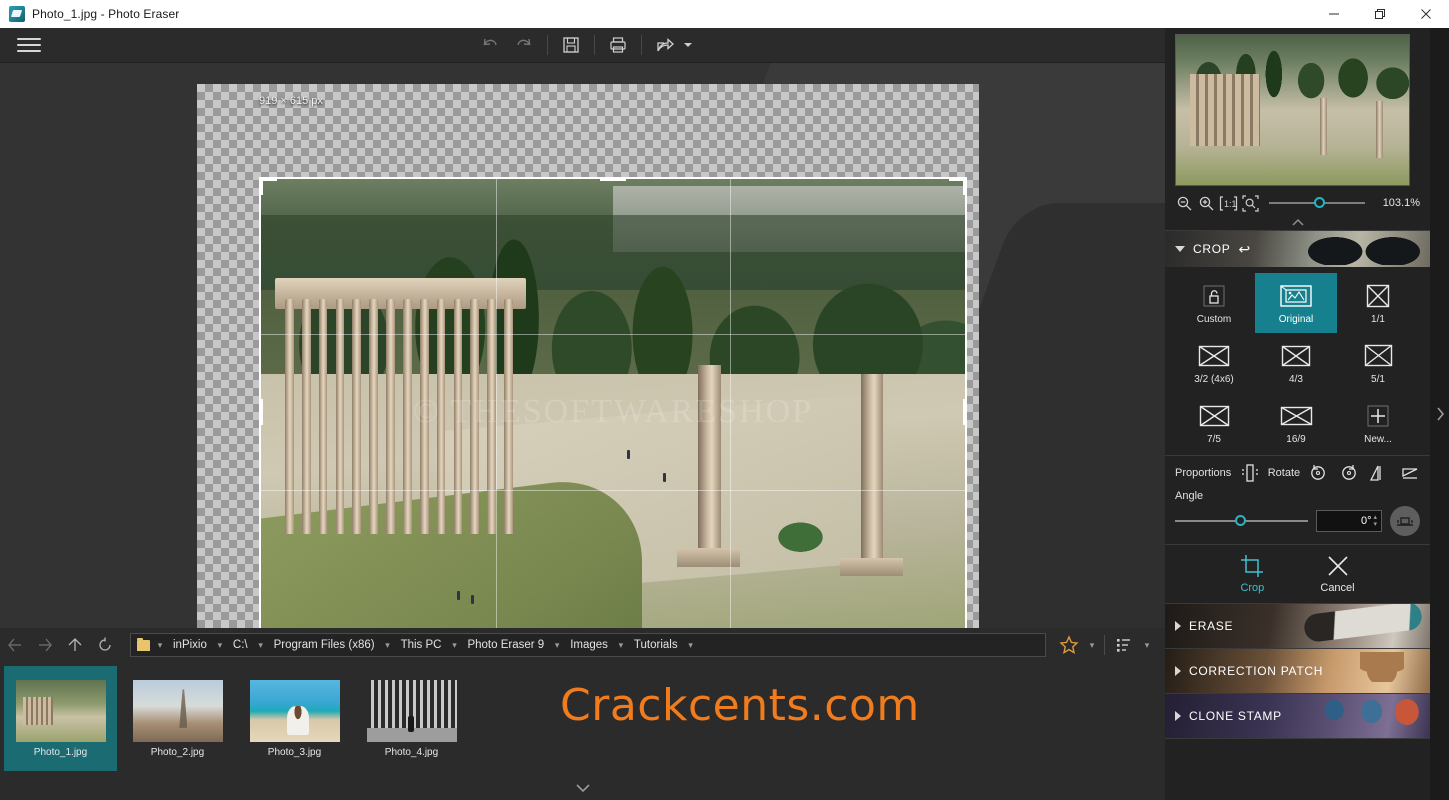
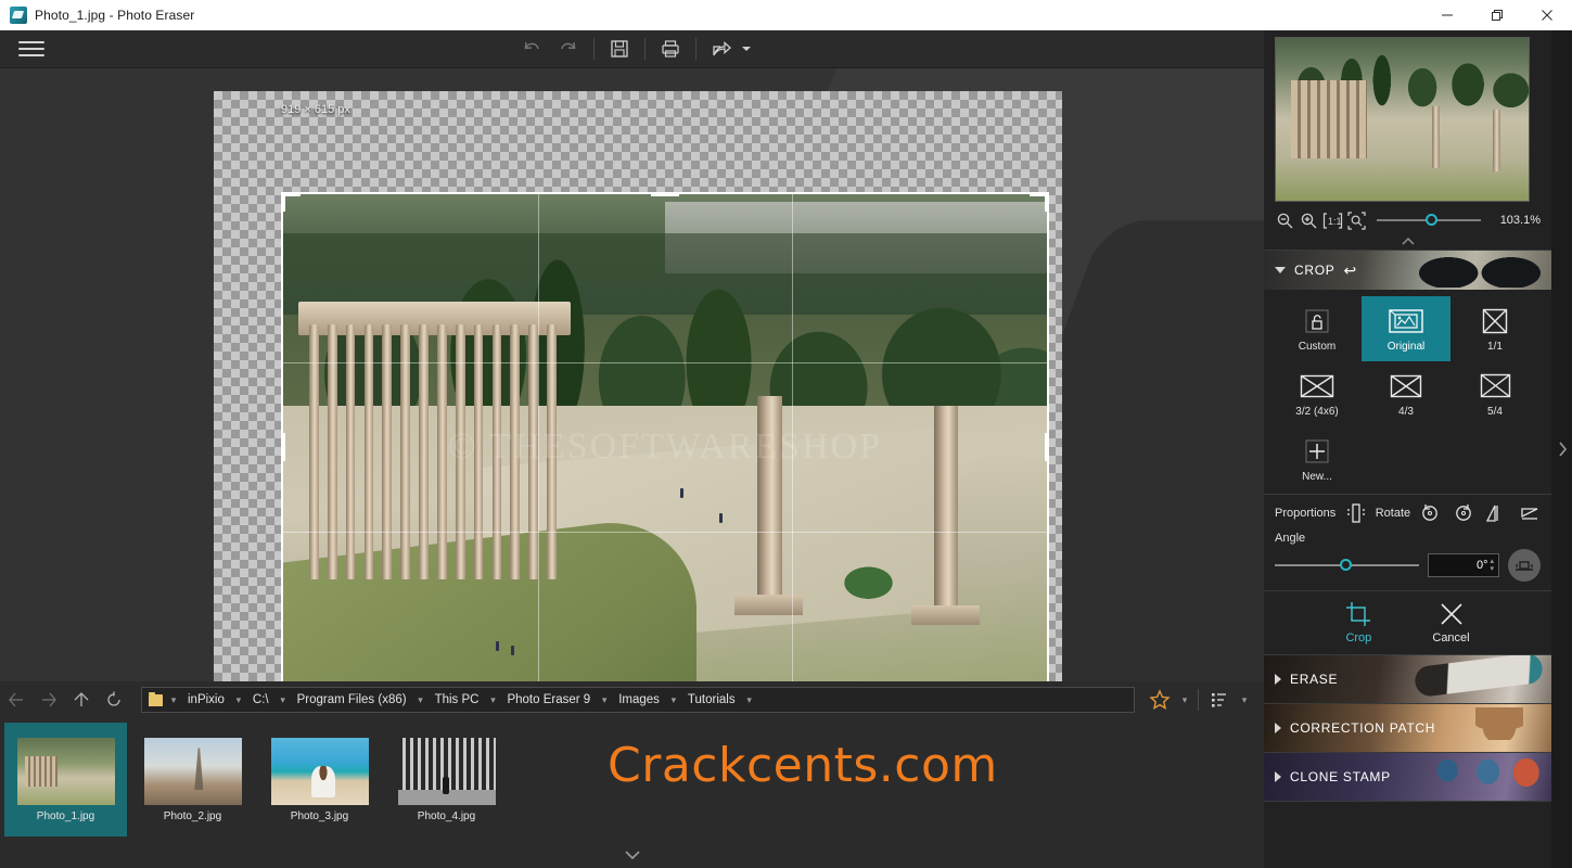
  Photo_1.jpg - Photo Eraser
  919 × 615 px
  © THESOFTWARESHOP
  ▾
  inPixio
  ▾
  C:\
  ▾
  Program Files (x86)
  ▾
  This PC
  ▾
  Photo Eraser 9
  ▾
  Images
  ▾
  Tutorials
  ▾
  ▾
  ▾
  Photo_1.jpg
  Photo_2.jpg
  Photo_3.jpg
  Photo_4.jpg
  Crackcents.com
  1:1
  103.1%
  CROP
  ↩
  Custom
  Original
  1/1
  3/2 (4x6)
  4/3
- 5/1
+ 5/4
- 7/5
- 16/9
  New...
  Proportions
  Rotate
  Angle
  0°
  Crop
  Cancel
  ERASE
  CORRECTION PATCH
  CLONE STAMP
